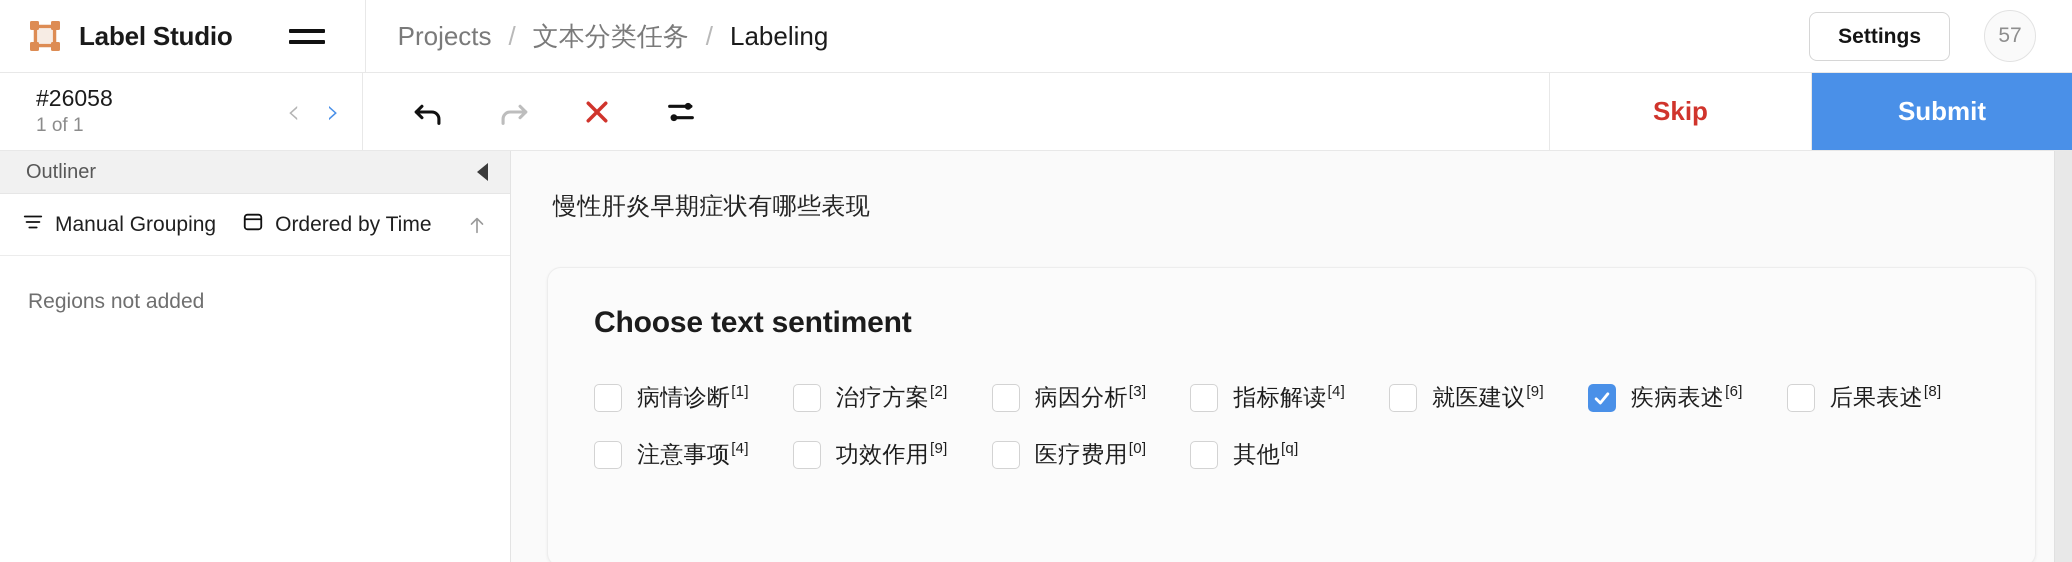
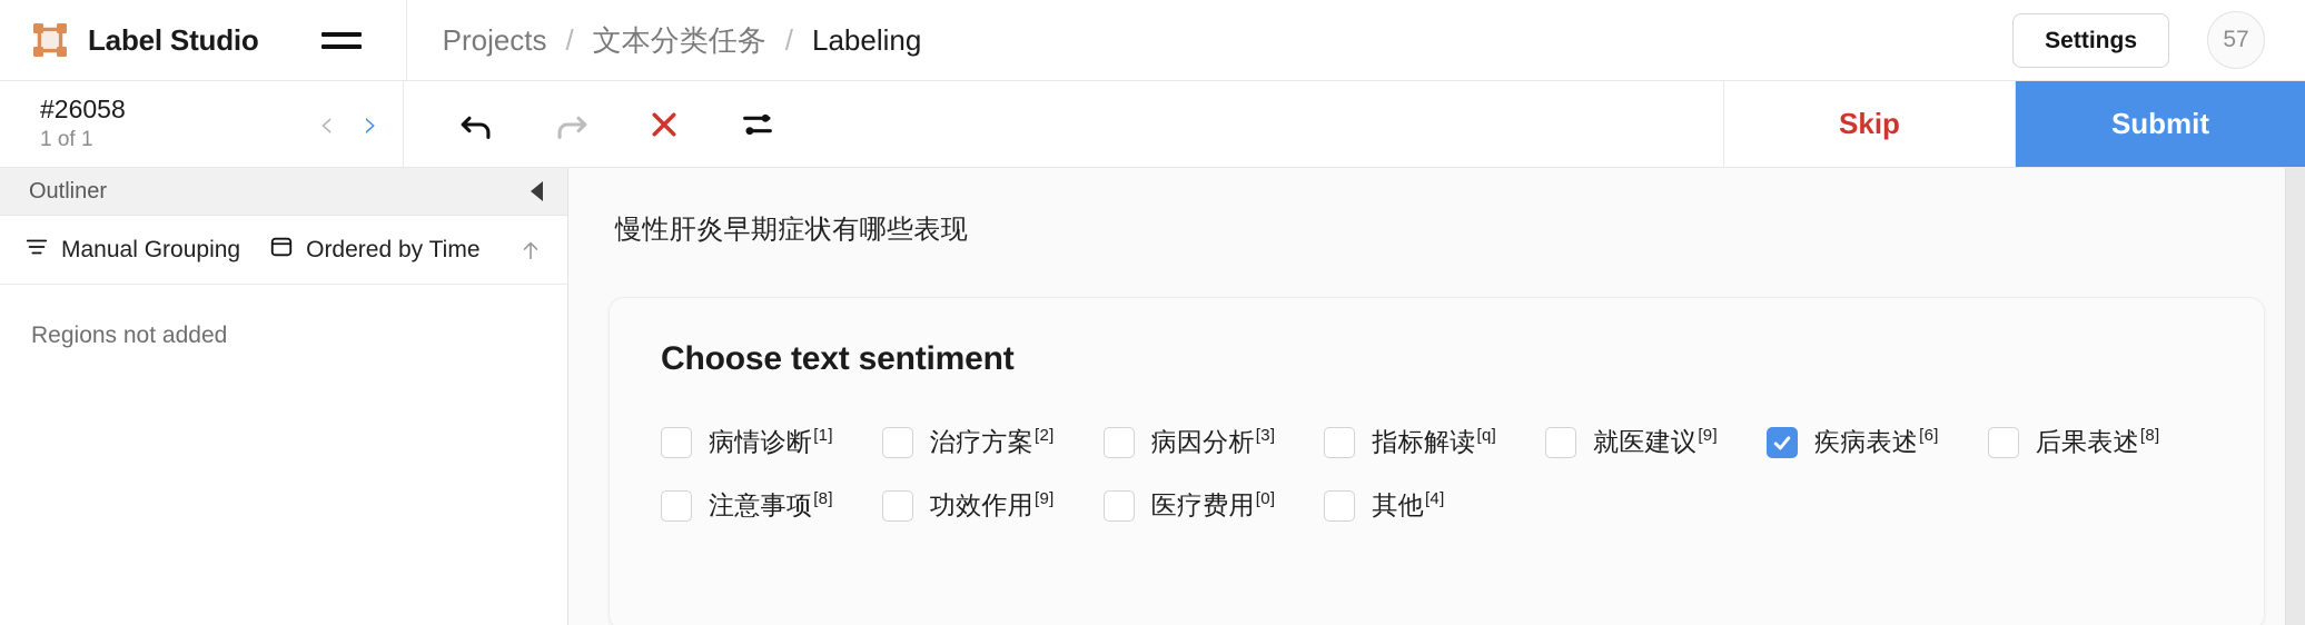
  Label Studio
  Projects
  /
  文本分类任务
  /
  Labeling
  Settings
  57
  #26058
  1 of 1
  ‹
  ›
  Skip
  Submit
  Outliner
  Manual Grouping
  Ordered by Time
  Regions not added
  慢性肝炎早期症状有哪些表现
  Choose text sentiment
  病情诊断[1]
  治疗方案[2]
  病因分析[3]
- 指标解读[4]
+ 指标解读[q]
  就医建议[9]
  疾病表述[6]
  后果表述[8]
- 注意事项[4]
+ 注意事项[8]
  功效作用[9]
  医疗费用[0]
- 其他[q]
+ 其他[4]
